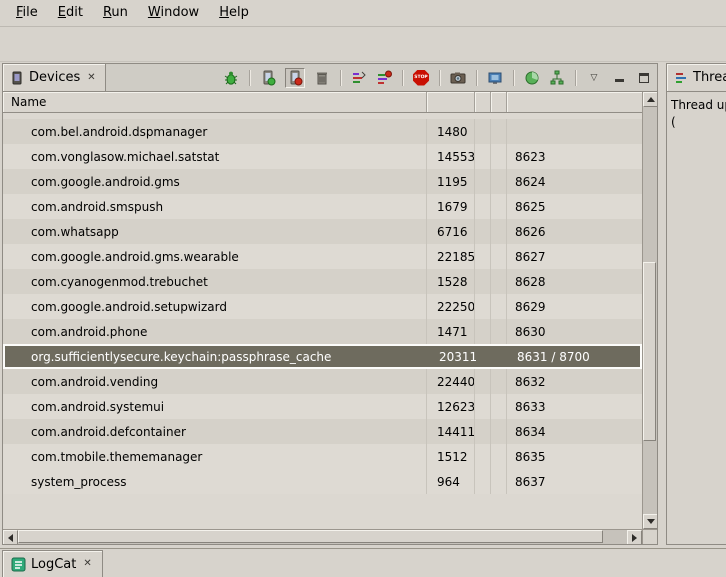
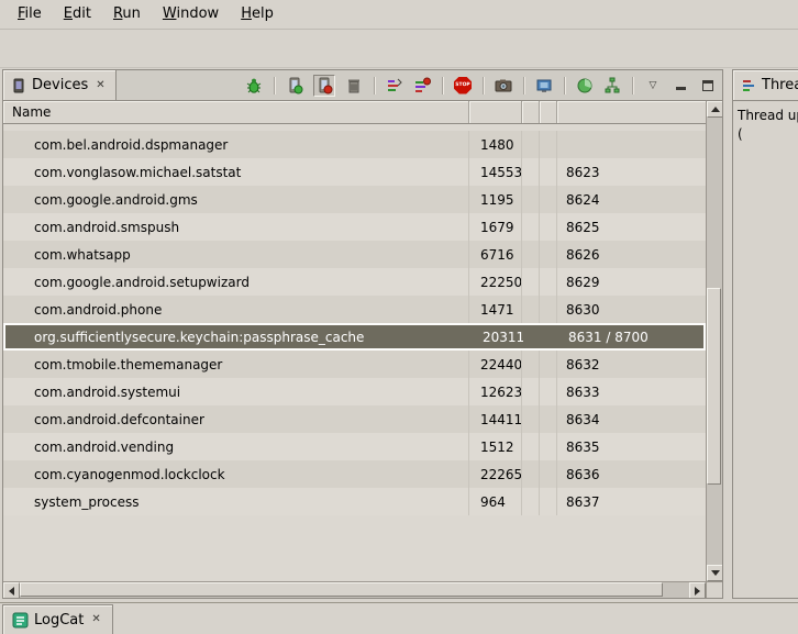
  File
  Edit
  Run
  Window
  Help
  Devices
  ✕
  ▽
  Name
  com.bel.android.dspmanager
  1480
  com.vonglasow.michael.satstat
  14553
  8623
  com.google.android.gms
  1195
  8624
  com.android.smspush
  1679
  8625
  com.whatsapp
  6716
  8626
- com.google.android.gms.wearable
- 22185
- 8627
- com.cyanogenmod.trebuchet
- 1528
- 8628
  com.google.android.setupwizard
  22250
  8629
  com.android.phone
  1471
  8630
  org.sufficientlysecure.keychain:passphrase_cache
  20311
  8631 / 8700
- com.android.vending
+ com.tmobile.thememanager
  22440
  8632
  com.android.systemui
  12623
  8633
  com.android.defcontainer
  14411
  8634
- com.tmobile.thememanager
+ com.android.vending
  1512
  8635
+ com.cyanogenmod.lockclock
+ 22265
+ 8636
  system_process
  964
  8637
  Thre
  Thread u
  (
  LogCat
  ✕
